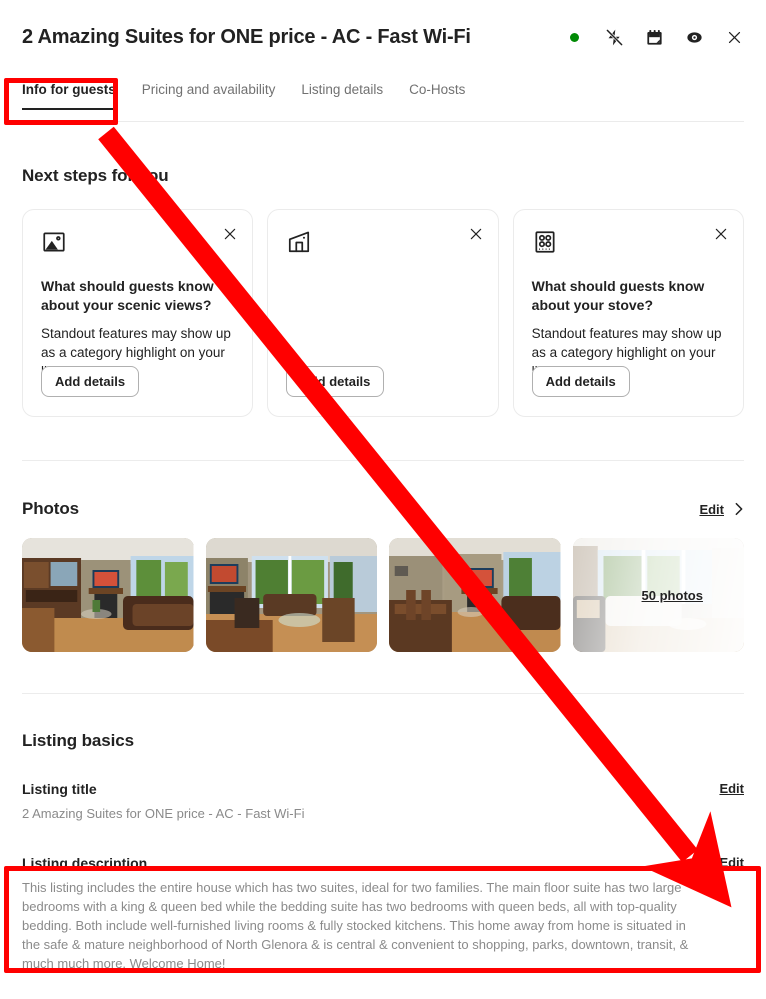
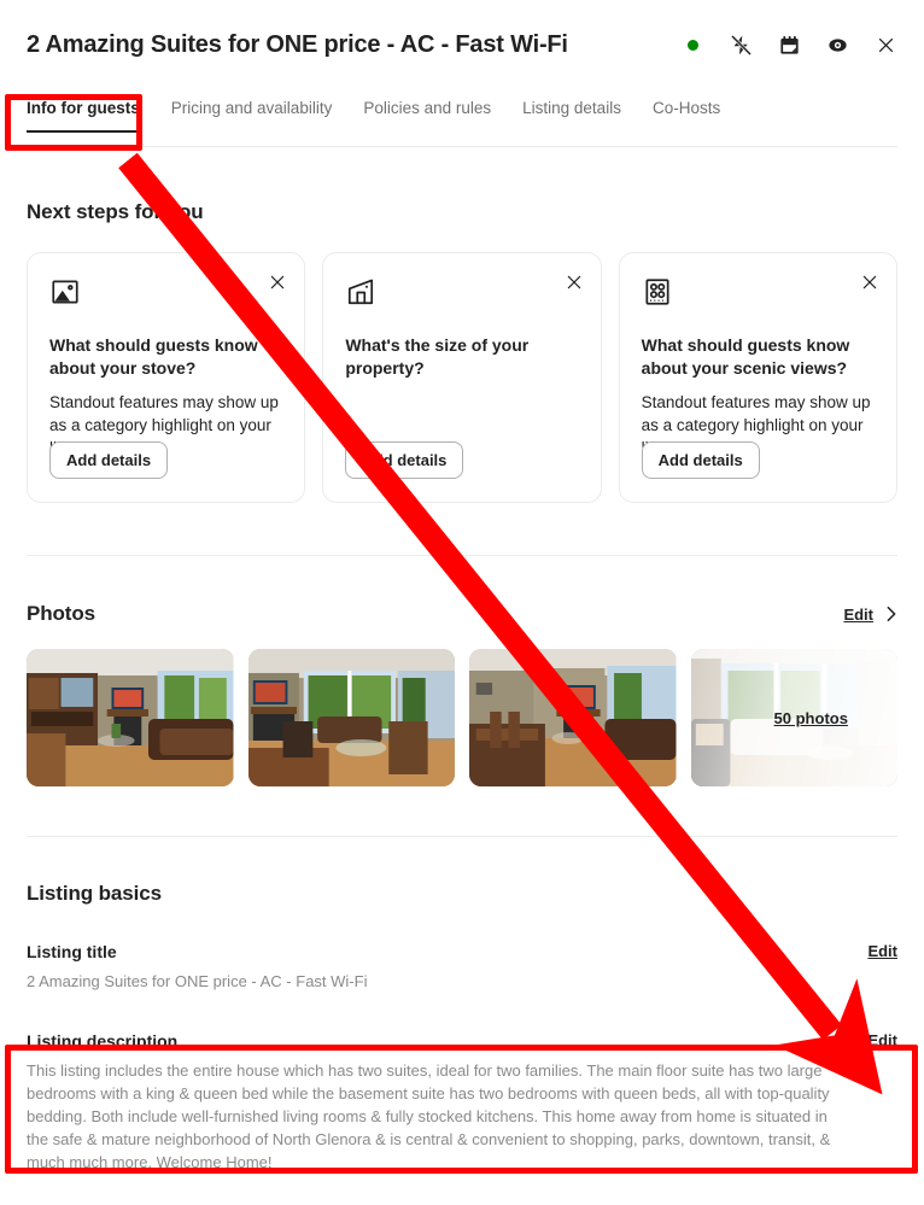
  2 Amazing Suites for ONE price - AC - Fast Wi-Fi
  Info for guests
  Pricing and availability
+ Policies and rules
  Listing details
  Co-Hosts
  Next steps fou
- What should guests know about your scenic views?
+ What should guests know about your stove?
  Standout features may show up as a category highlight on your
  Add details
+ What's the size of your property?
  d details
- What should guests know about your stove?
+ What should guests know about your scenic views?
  Standout features may show up as a category highlight on your
  Add details
  Photos
  Edit
  50 photos
  Listing basics
  Listing title
  2 Amazing Suites for ONE price - AC - Fast Wi-Fi
  Edit
  Listing description
- This listing includes the entire house which has two suites, ideal for two families. The main floor suite has two large bedrooms with a king & queen bed while the bedding suite has two bedrooms with queen beds, all with top-quality bedding. Both include well-furnished living rooms & fully stocked kitchens. This home away from home is situated in the safe & mature neighborhood of North Glenora & is central & convenient to shopping, parks, downtown, transit, & much much more. Welcome Home!
+ This listing includes the entire house which has two suites, ideal for two families. The main floor suite has two large bedrooms with a king & queen bed while the basement suite has two bedrooms with queen beds, all with top-quality bedding. Both include well-furnished living rooms & fully stocked kitchens. This home away from home is situated in the safe & mature neighborhood of North Glenora & is central & convenient to shopping, parks, downtown, transit, & much much more. Welcome Home!
  Edit
